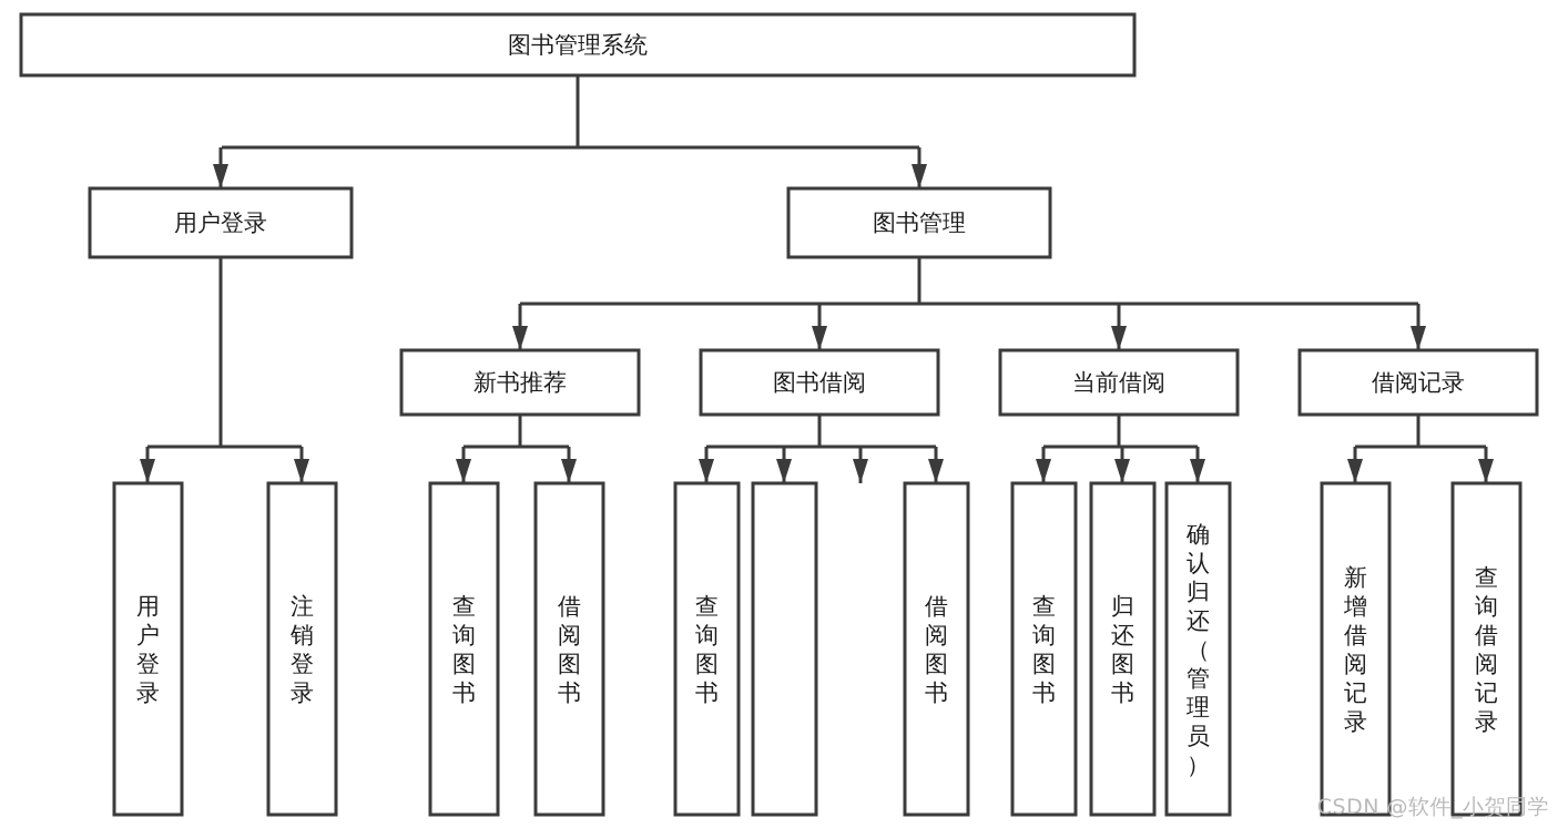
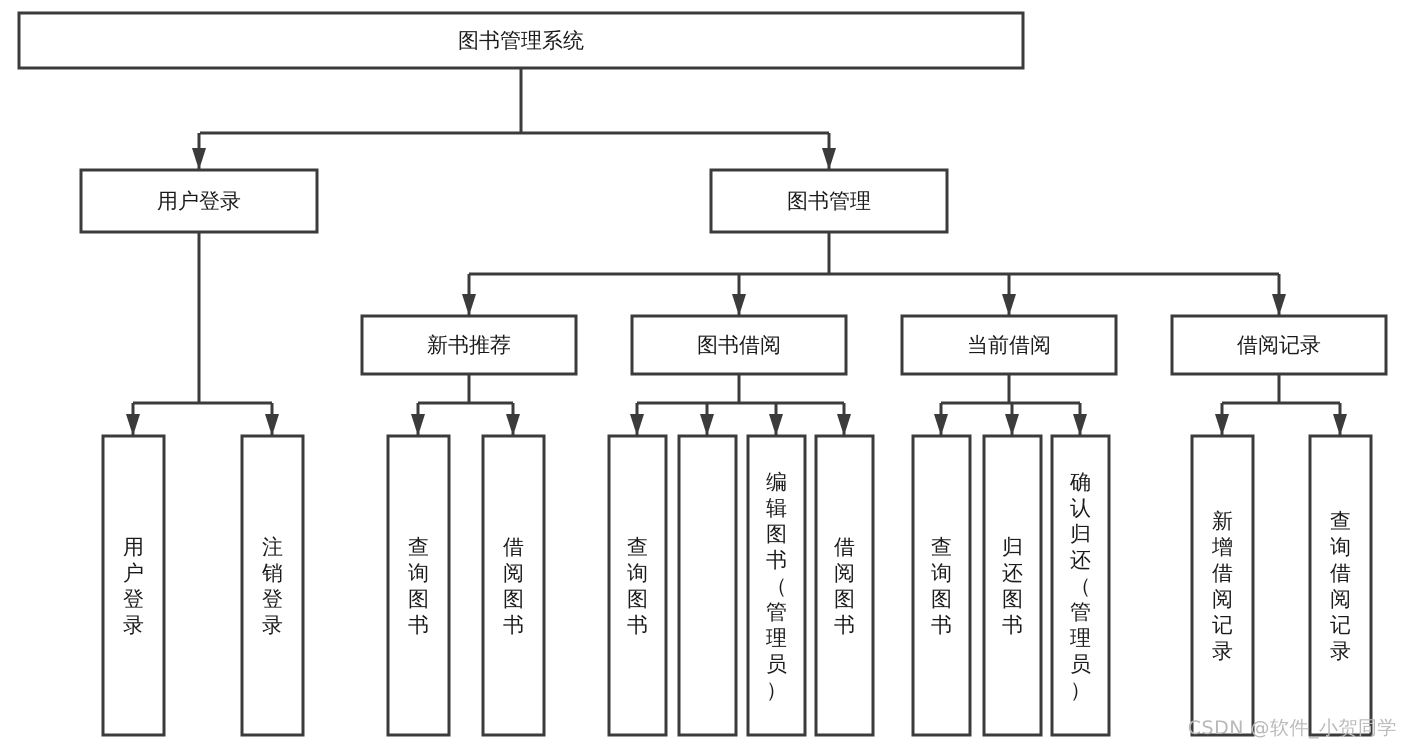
  图书管理系统
  用户登录
  图书管理
  新书推荐
  图书借阅
  当前借阅
  借阅记录
  用户登录
  注销登录
  查询图书
  借阅图书
  查询图书
+ 编辑图书（管理员）
  借阅图书
  查询图书
  归还图书
  确认归还（管理员）
  新增借阅记录
  查询借阅记录
  CSDN @软件_小贺同学
